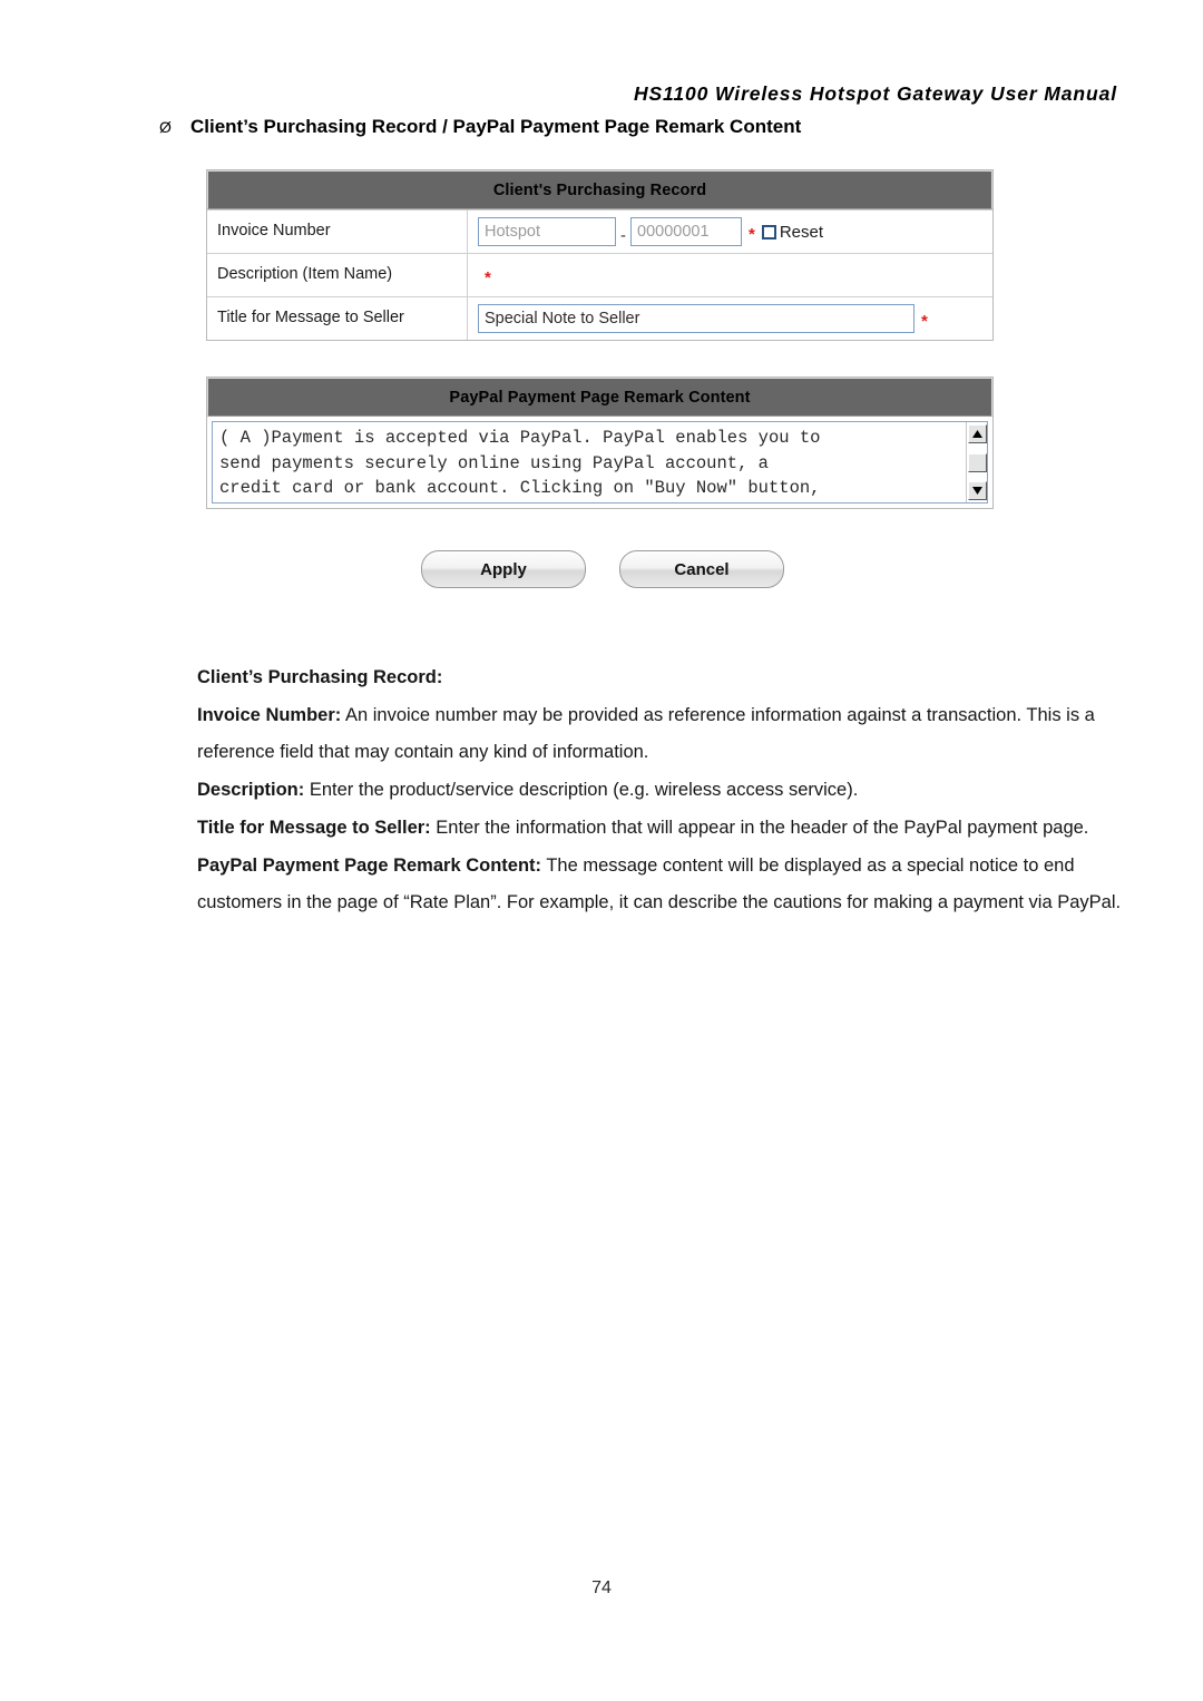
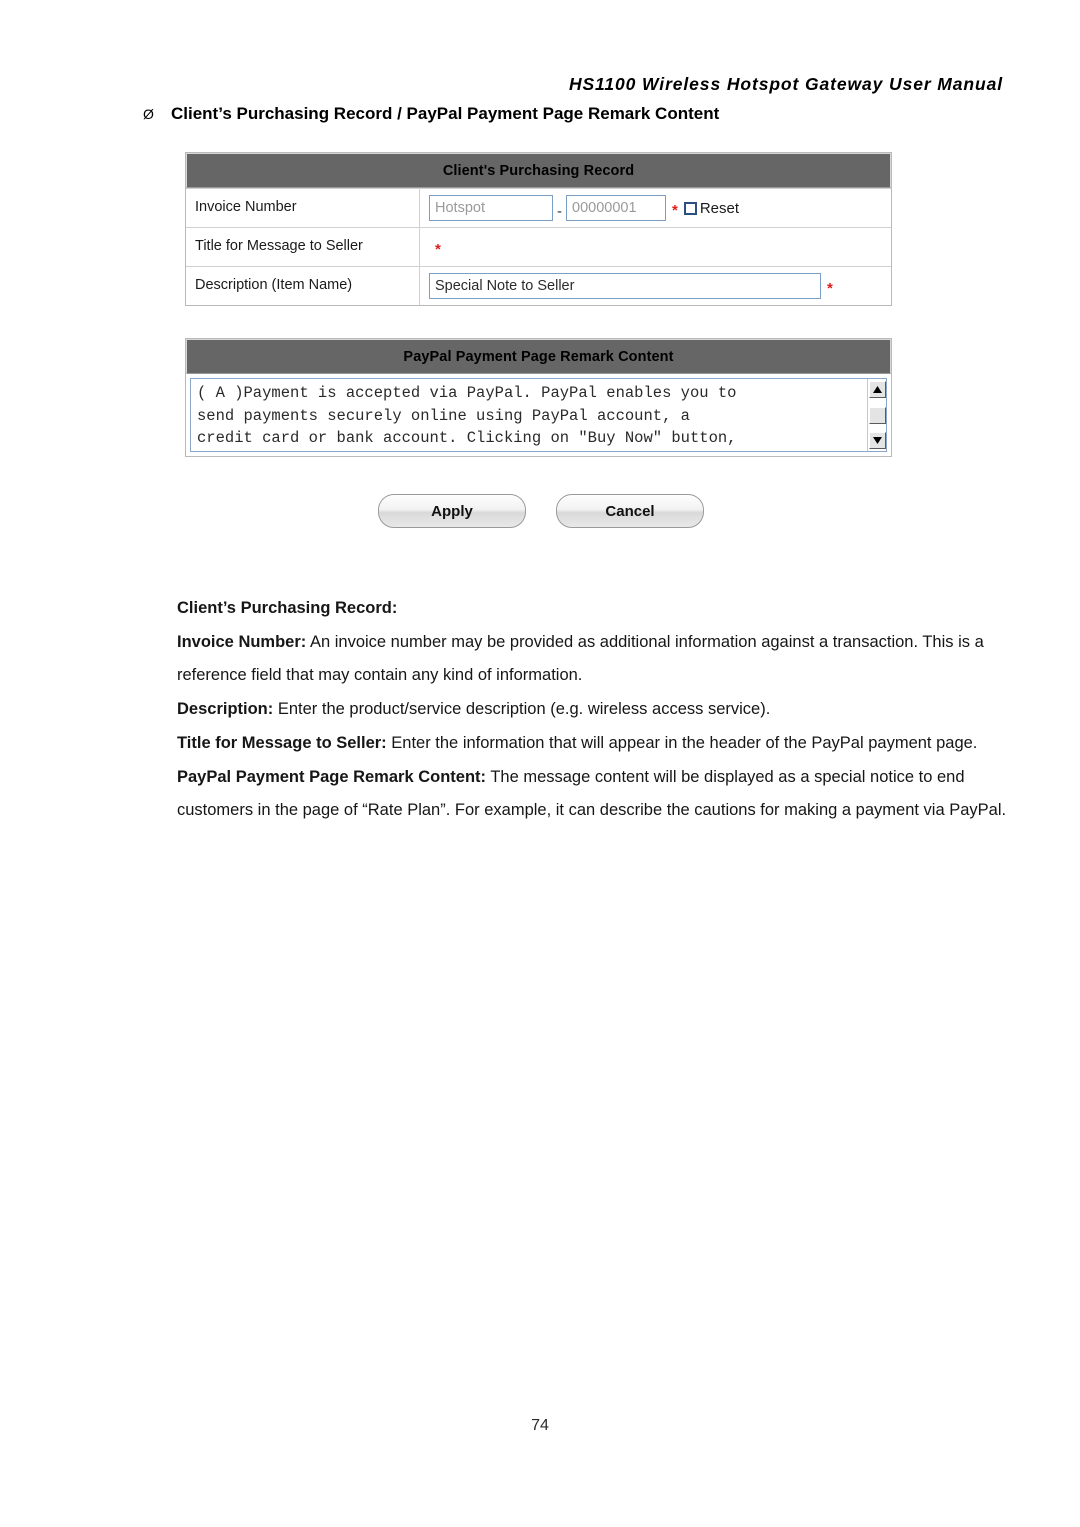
  HS1100 Wireless Hotspot Gateway User Manual
  Ø Client’s Purchasing Record / PayPal Payment Page Remark Content
  Client's Purchasing Record
  Invoice Number
  Hotspot
  -
  00000001
  *
  Reset
- Description (Item Name)
+ Title for Message to Seller
  *
- Title for Message to Seller
+ Description (Item Name)
  Special Note to Seller
  *
  PayPal Payment Page Remark Content
  ( A )Payment is accepted via PayPal. PayPal enables you to
  send payments securely online using PayPal account, a
  credit card or bank account. Clicking on "Buy Now" button,
  Apply
  Cancel
  Client’s Purchasing Record:
- Invoice Number: An invoice number may be provided as reference information against a transaction. This is a reference field that may contain any kind of information.
+ Invoice Number: An invoice number may be provided as additional information against a transaction. This is a reference field that may contain any kind of information.
  Description: Enter the product/service description (e.g. wireless access service).
  Title for Message to Seller: Enter the information that will appear in the header of the PayPal payment page.
  PayPal Payment Page Remark Content: The message content will be displayed as a special notice to end customers in the page of “Rate Plan”. For example, it can describe the cautions for making a payment via PayPal.
  74
